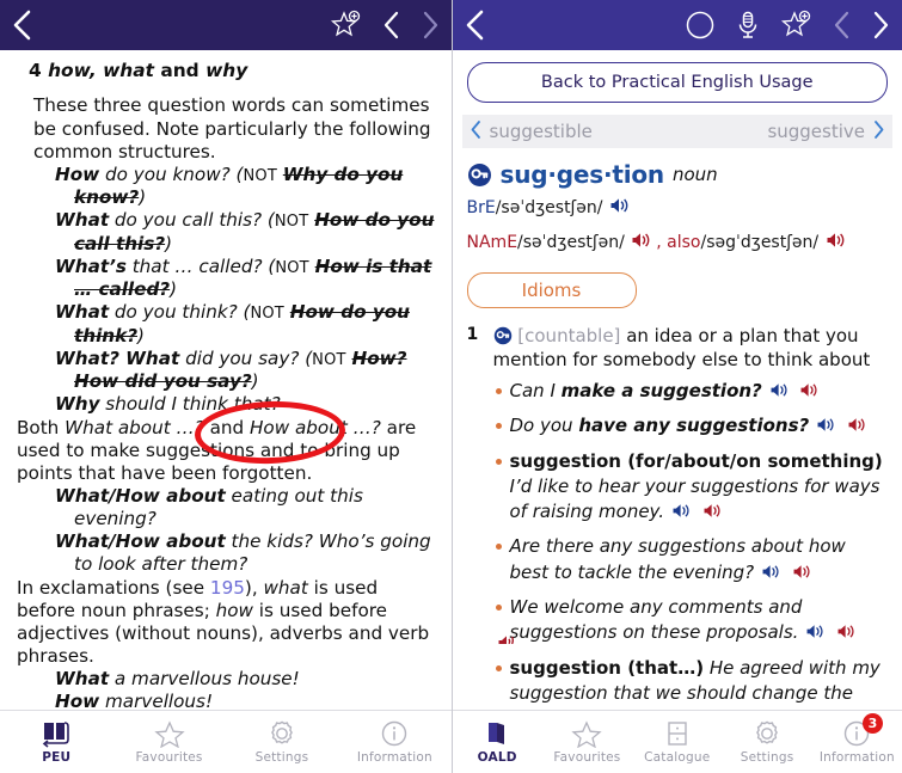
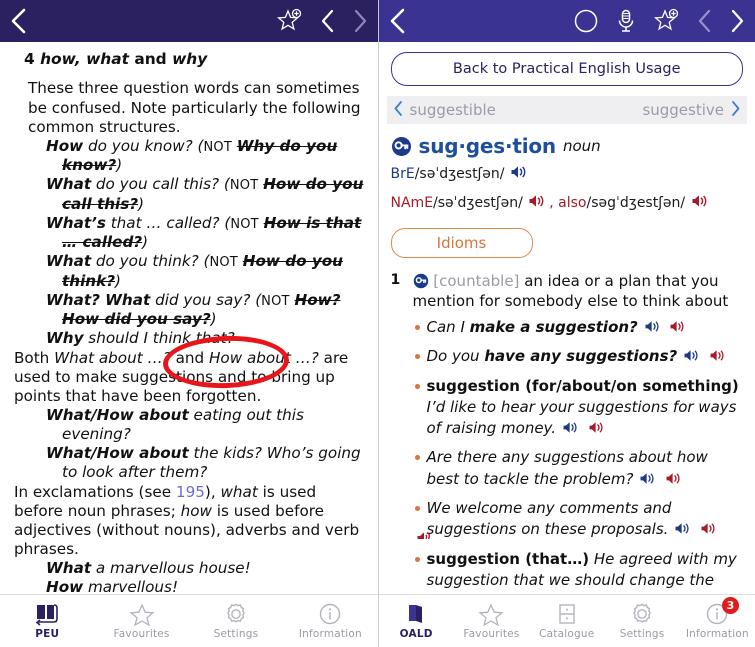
  4 how, what and why
  These three question words can sometimes be confused. Note particularly the following common structures.
  How do you know? (NOT Why do you know?)
  What do you call this? (NOT How do you call this?)
  What’s that … called? (NOT How is that … called?)
  What do you think? (NOT How do you think?)
  What? What did you say? (NOT How? How did you say?)
  Why should I think that?
  Both What about …? and How about …? are used to make suggestions and to bring up points that have been forgotten.
  What/How about eating out this evening?
  What/How about the kids? Who’s going to look after them?
  In exclamations (see 195), what is used before noun phrases; how is used before adjectives (without nouns), adverbs and verb phrases.
  What a marvellous house!
  How marvellous!
  PEU
  Favourites
  Settings
  Information
  Back to Practical English Usage
  suggestible
  suggestive
  sug·ges·tion
  noun
  BrE/səˈdʒestʃən/
  NAmE/səˈdʒestʃən/ , also/səgˈdʒestʃən/
  Idioms
  1
  [countable] an idea or a plan that you mention for somebody else to think about
  Can I make a suggestion?
  Do you have any suggestions?
  suggestion (for/about/on something) I’d like to hear your suggestions for ways of raising money.
- Are there any suggestions about how best to tackle the evening?
+ Are there any suggestions about how best to tackle the problem?
  We welcome any comments and suggestions on these proposals.
  suggestion (that…) He agreed with my suggestion that we should change the
  OALD
  Favourites
  Catalogue
  Settings
  3
  Information
